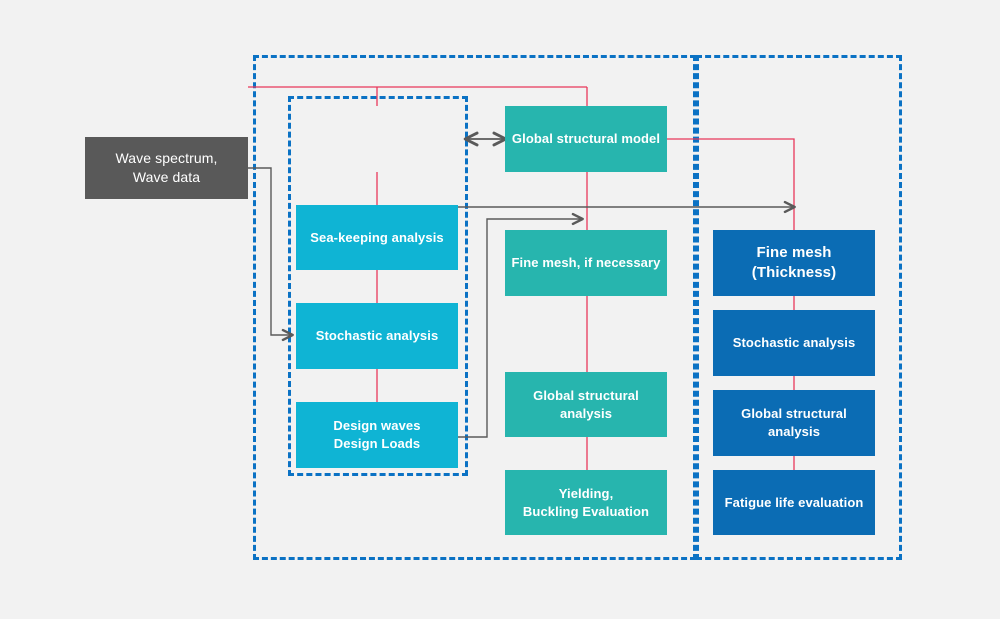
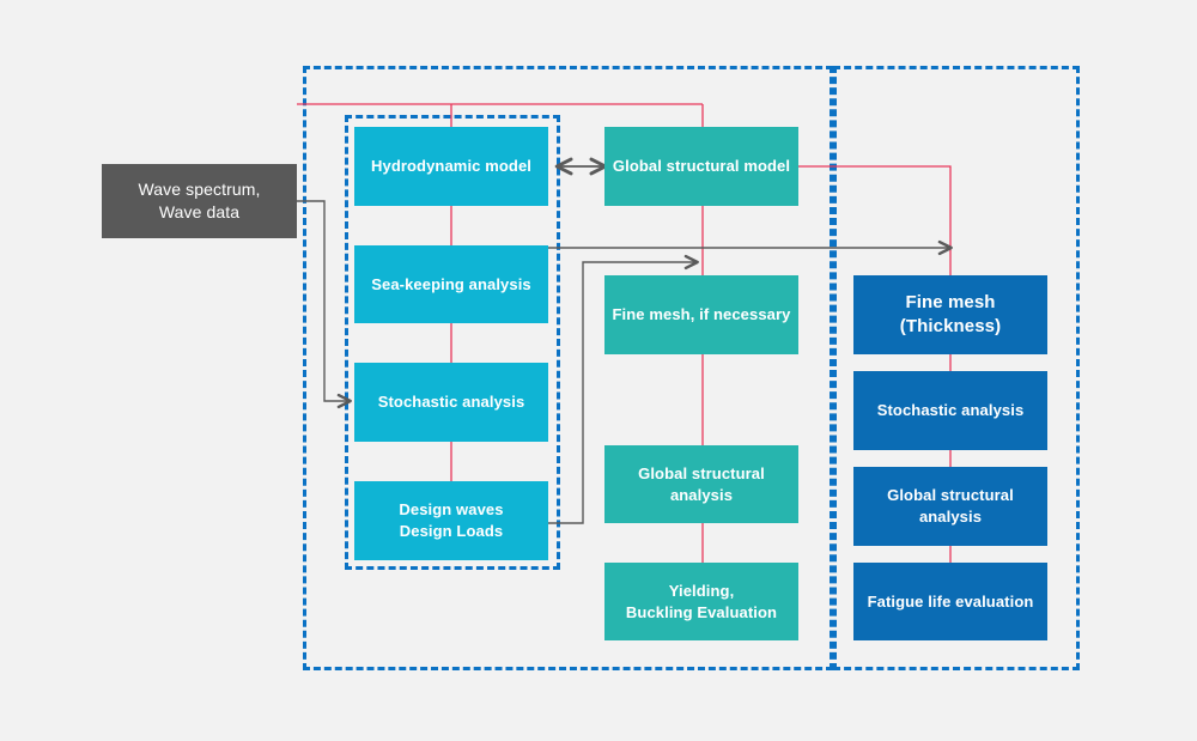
  Wave spectrum,
  Wave data
+ Hydrodynamic model
  Sea-keeping analysis
  Stochastic analysis
  Design waves
  Design Loads
  Global structural model
  Fine mesh, if necessary
  Global structural analysis
  Yielding,
  Buckling Evaluation
  Fine mesh
  (Thickness)
  Stochastic analysis
  Global structural analysis
  Fatigue life evaluation
